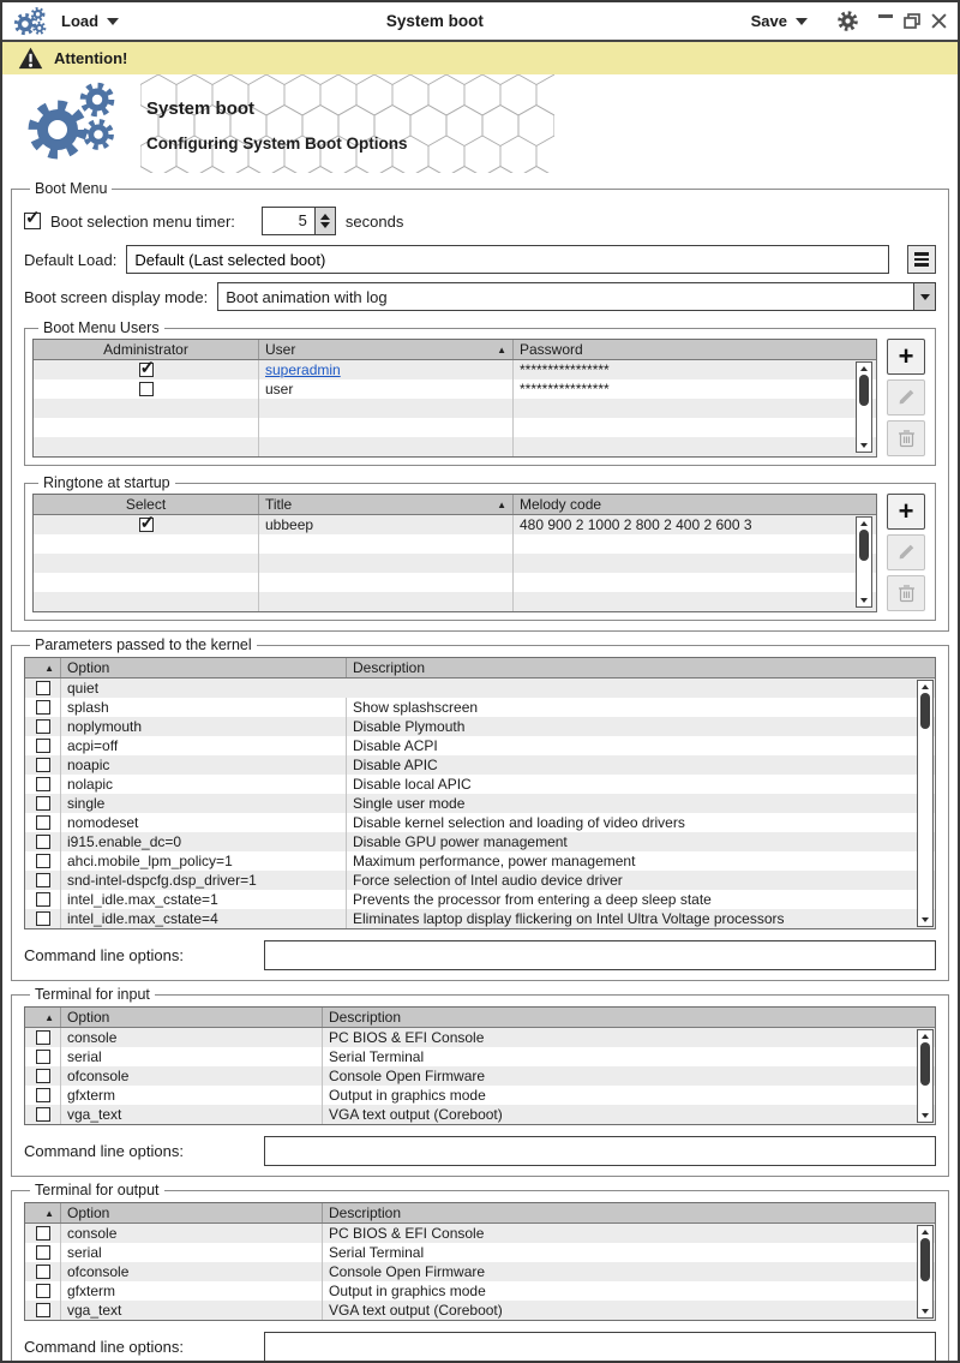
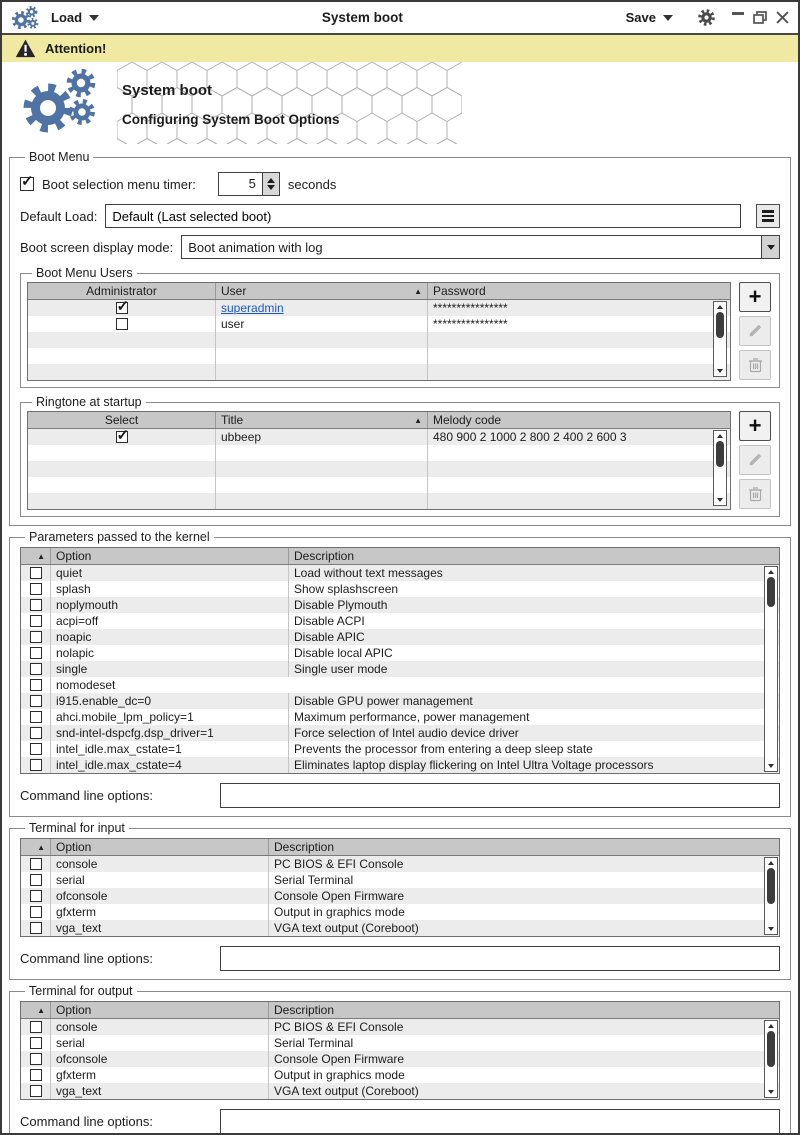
  Load
  System boot
  Save
  Attention!
  System boot
  Configuring System Boot Options
  Boot Menu
  Boot selection menu timer:
  5
  seconds
  Default Load:
  Default (Last selected boot)
  Boot screen display mode:
  Boot animation with log
  Boot Menu Users
  Administrator
  User
  Password
  superadmin
  ****************
  user
  ****************
  Ringtone at startup
  Select
  Title
  Melody code
  ubbeep
  480 900 2 1000 2 800 2 400 2 600 3
  Parameters passed to the kernel
  Option
  Description
  quiet
+ Load without text messages
  splash
  Show splashscreen
  noplymouth
  Disable Plymouth
  acpi=off
  Disable ACPI
  noapic
  Disable APIC
  nolapic
  Disable local APIC
  single
  Single user mode
  nomodeset
- Disable kernel selection and loading of video drivers
  i915.enable_dc=0
  Disable GPU power management
  ahci.mobile_lpm_policy=1
  Maximum performance, power management
  snd-intel-dspcfg.dsp_driver=1
  Force selection of Intel audio device driver
  intel_idle.max_cstate=1
  Prevents the processor from entering a deep sleep state
  intel_idle.max_cstate=4
  Eliminates laptop display flickering on Intel Ultra Voltage processors
  Command line options:
  Terminal for input
  Option
  Description
  console
  PC BIOS & EFI Console
  serial
  Serial Terminal
  ofconsole
  Console Open Firmware
  gfxterm
  Output in graphics mode
  vga_text
  VGA text output (Coreboot)
  Command line options:
  Terminal for output
  Option
  Description
  console
  PC BIOS & EFI Console
  serial
  Serial Terminal
  ofconsole
  Console Open Firmware
  gfxterm
  Output in graphics mode
  vga_text
  VGA text output (Coreboot)
  Command line options:
